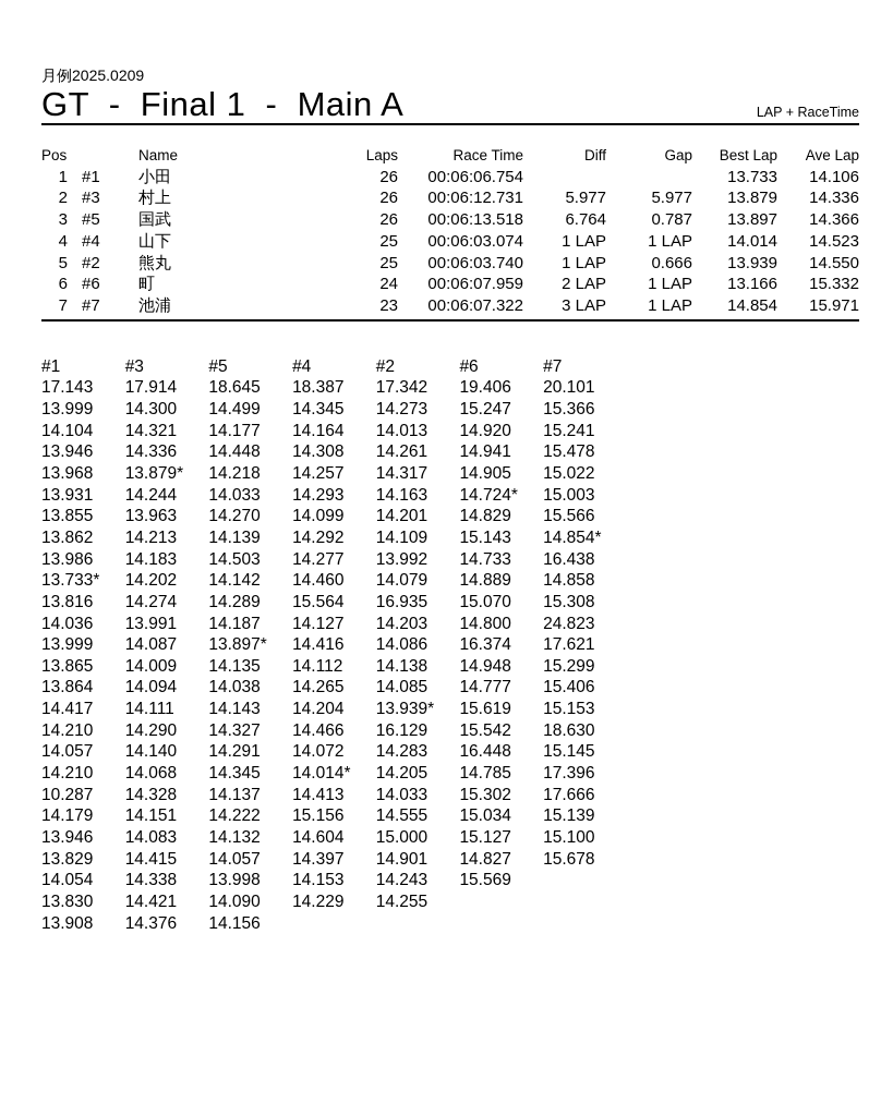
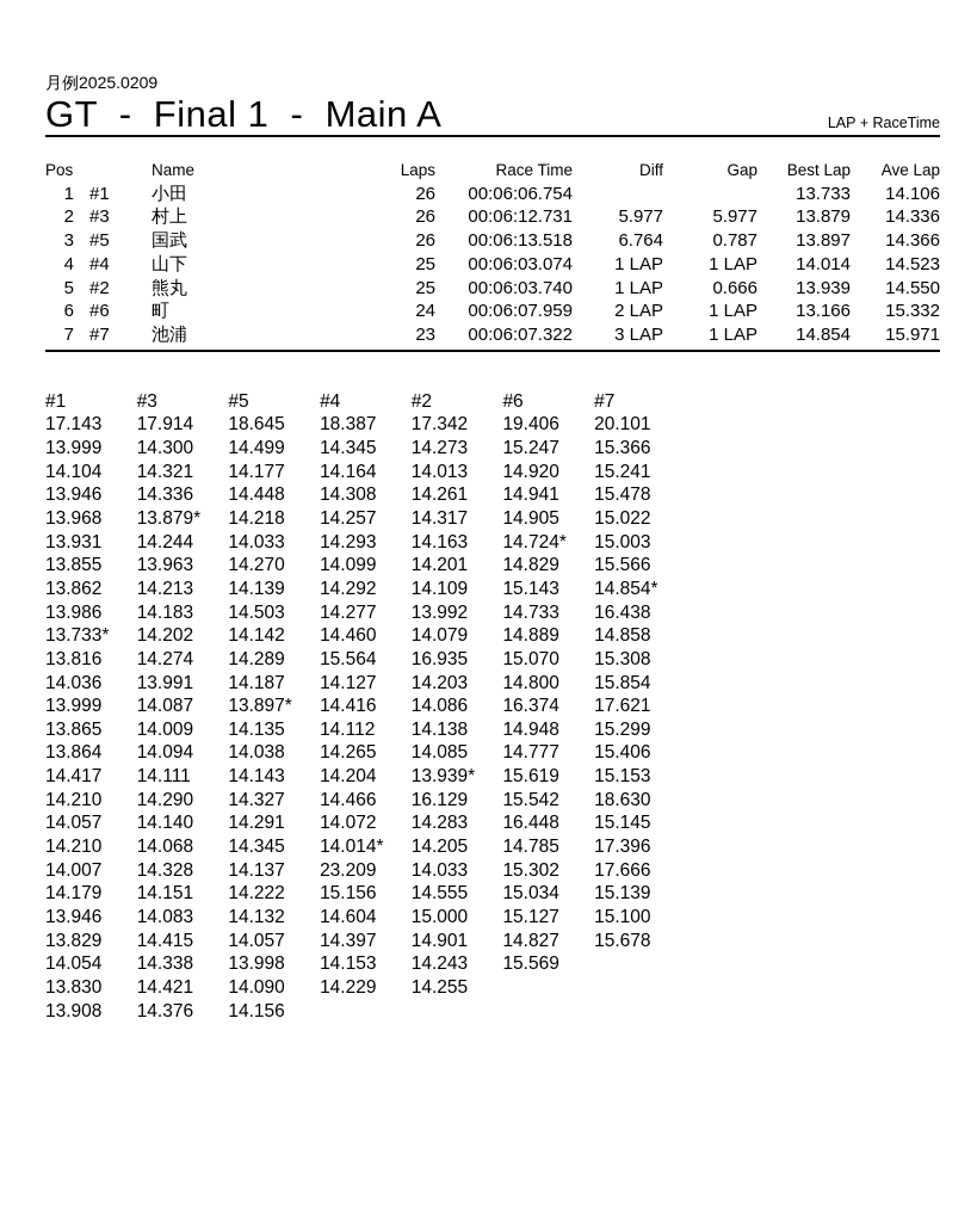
  月例2025.0209
  GT - Final 1 - Main A
  LAP + RaceTime
  Pos
  Name
  Laps
  Race Time
  Diff
  Gap
  Best Lap
  Ave Lap
  1
  #1
  小田
  26
  00:06:06.754
  13.733
  14.106
  2
  #3
  村上
  26
  00:06:12.731
  5.977
  5.977
  13.879
  14.336
  3
  #5
  国武
  26
  00:06:13.518
  6.764
  0.787
  13.897
  14.366
  4
  #4
  山下
  25
  00:06:03.074
  1 LAP
  1 LAP
  14.014
  14.523
  5
  #2
  熊丸
  25
  00:06:03.740
  1 LAP
  0.666
  13.939
  14.550
  6
  #6
  町
  24
  00:06:07.959
  2 LAP
  1 LAP
  13.166
  15.332
  7
  #7
  池浦
  23
  00:06:07.322
  3 LAP
  1 LAP
  14.854
  15.971
  #1
  #3
  #5
  #4
  #2
  #6
  #7
  17.143
  17.914
  18.645
  18.387
  17.342
  19.406
  20.101
  13.999
  14.300
  14.499
  14.345
  14.273
  15.247
  15.366
  14.104
  14.321
  14.177
  14.164
  14.013
  14.920
  15.241
  13.946
  14.336
  14.448
  14.308
  14.261
  14.941
  15.478
  13.968
  13.879*
  14.218
  14.257
  14.317
  14.905
  15.022
  13.931
  14.244
  14.033
  14.293
  14.163
  14.724*
  15.003
  13.855
  13.963
  14.270
  14.099
  14.201
  14.829
  15.566
  13.862
  14.213
  14.139
  14.292
  14.109
  15.143
  14.854*
  13.986
  14.183
  14.503
  14.277
  13.992
  14.733
  16.438
  13.733*
  14.202
  14.142
  14.460
  14.079
  14.889
  14.858
  13.816
  14.274
  14.289
  15.564
  16.935
  15.070
  15.308
  14.036
  13.991
  14.187
  14.127
  14.203
  14.800
- 24.823
+ 15.854
  13.999
  14.087
  13.897*
  14.416
  14.086
  16.374
  17.621
  13.865
  14.009
  14.135
  14.112
  14.138
  14.948
  15.299
  13.864
  14.094
  14.038
  14.265
  14.085
  14.777
  15.406
  14.417
  14.111
  14.143
  14.204
  13.939*
  15.619
  15.153
  14.210
  14.290
  14.327
  14.466
  16.129
  15.542
  18.630
  14.057
  14.140
  14.291
  14.072
  14.283
  16.448
  15.145
  14.210
  14.068
  14.345
  14.014*
  14.205
  14.785
  17.396
- 10.287
+ 14.007
  14.328
  14.137
- 14.413
+ 23.209
  14.033
  15.302
  17.666
  14.179
  14.151
  14.222
  15.156
  14.555
  15.034
  15.139
  13.946
  14.083
  14.132
  14.604
  15.000
  15.127
  15.100
  13.829
  14.415
  14.057
  14.397
  14.901
  14.827
  15.678
  14.054
  14.338
  13.998
  14.153
  14.243
  15.569
  13.830
  14.421
  14.090
  14.229
  14.255
  13.908
  14.376
  14.156
